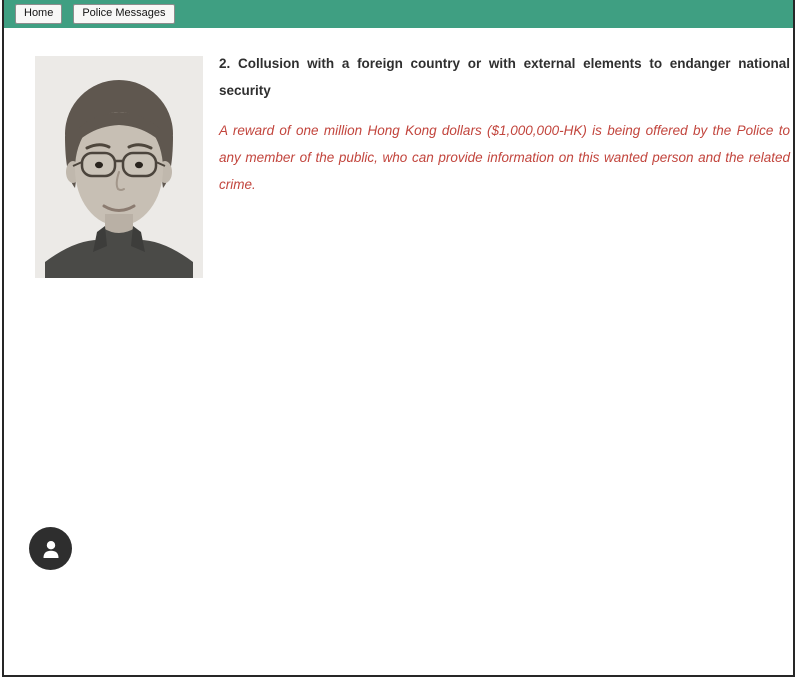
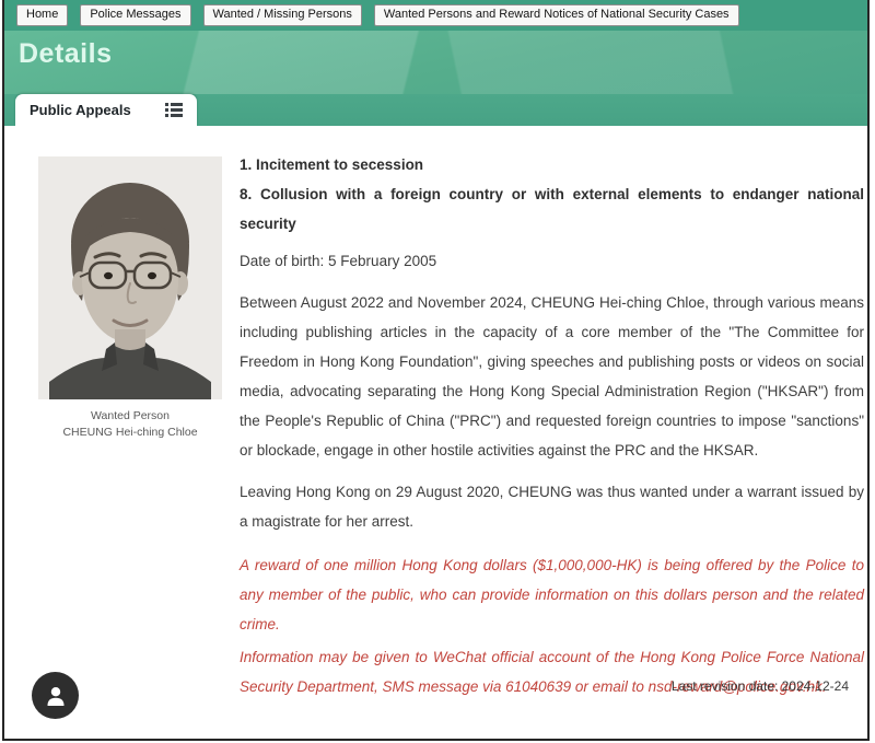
  Home
  Police Messages
+ Wanted / Missing Persons
+ Wanted Persons and Reward Notices of National Security Cases
+ Details
+ Public Appeals
+ Wanted Person
+ CHEUNG Hei-ching Chloe
+ 1. Incitement to secession
- 2. Collusion with a foreign country or with external elements to endanger national security
+ 8. Collusion with a foreign country or with external elements to endanger national security
+ Date of birth: 5 February 2005
+ Between August 2022 and November 2024, CHEUNG Hei-ching Chloe, through various means including publishing articles in the capacity of a core member of the "The Committee for Freedom in Hong Kong Foundation", giving speeches and publishing posts or videos on social media, advocating separating the Hong Kong Special Administration Region ("HKSAR") from the People's Republic of China ("PRC") and requested foreign countries to impose "sanctions" or blockade, engage in other hostile activities against the PRC and the HKSAR.
+ Leaving Hong Kong on 29 August 2020, CHEUNG was thus wanted under a warrant issued by a magistrate for her arrest.
- A reward of one million Hong Kong dollars ($1,000,000-HK) is being offered by the Police to any member of the public, who can provide information on this wanted person and the related crime.
+ A reward of one million Hong Kong dollars ($1,000,000-HK) is being offered by the Police to any member of the public, who can provide information on this dollars person and the related crime.
+ Information may be given to WeChat official account of the Hong Kong Police Force National Security Department, SMS message via 61040639 or email to nsd-reward@police.gov.hk.
+ Last revision date: 2024-12-24
